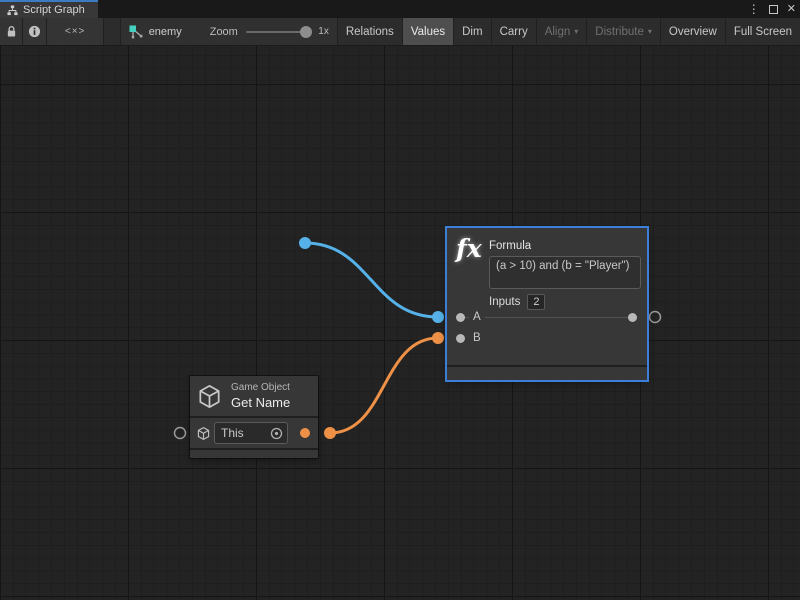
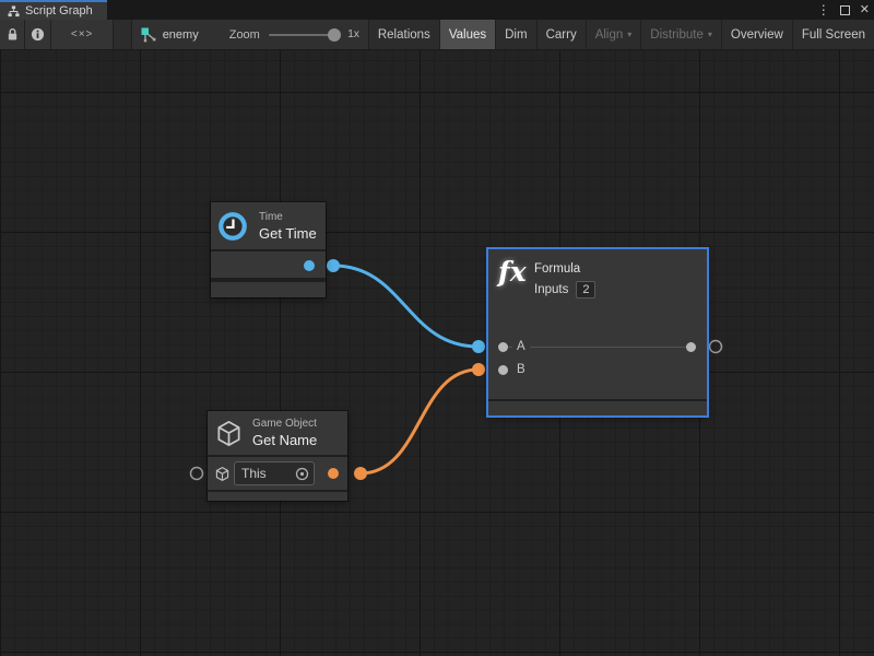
  Script Graph
  ⋮
  ✕
  <×>
  enemy
  Zoom
  1x
  Relations
  Values
  Dim
  Carry
  Align
  ▾
  Distribute
  ▾
  Overview
  Full Screen
+ Time
+ Get Time
  fx
  Formula
- (a > 10) and (b = "Player")
  Inputs
  2
  A
  B
  Game Object
  Get Name
  This
